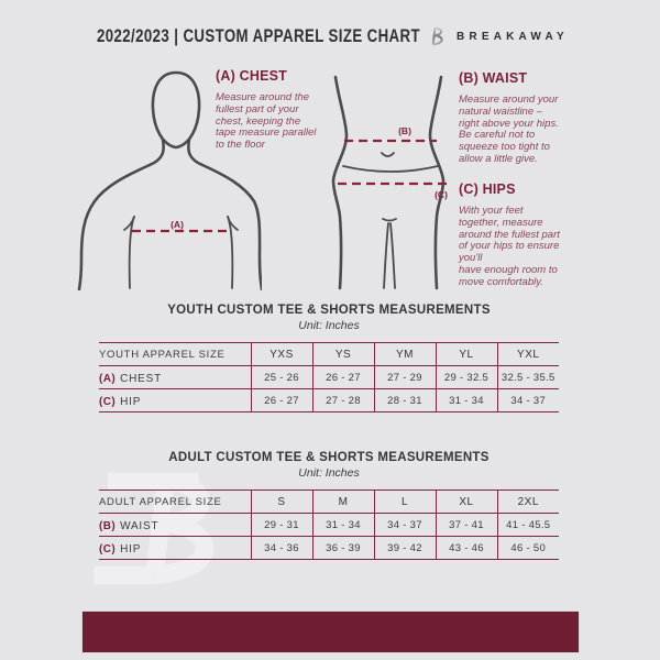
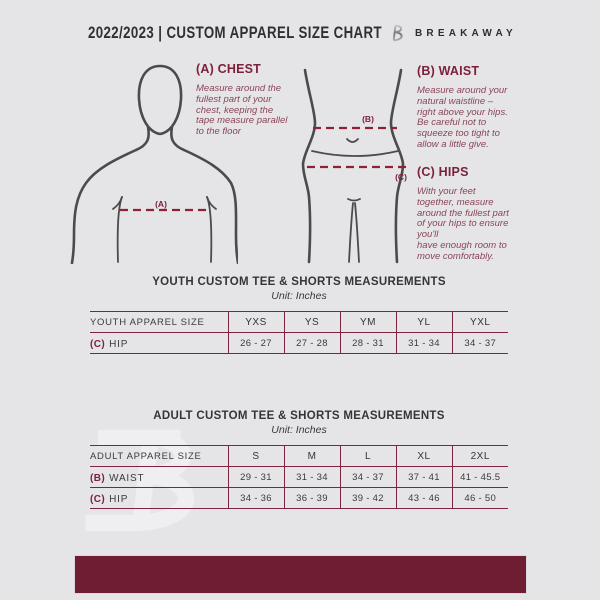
  2022/2023 | CUSTOM APPAREL SIZE CHART
  BREAKAWAY
  (A)
  (B)
  (C)
  (A) CHEST
  Measure around the
  fullest part of your
  chest, keeping the
  tape measure parallel
  to the floor
  (B) WAIST
  Measure around your
  natural waistline –
  right above your hips.
  Be careful not to
  squeeze too tight to
  allow a little give.
  (C) HIPS
  With your feet
  together, measure
  around the fullest part
  of your hips to ensure
  you'll
  have enough room to
  move comfortably.
  YOUTH CUSTOM TEE & SHORTS MEASUREMENTS
  Unit: Inches
  YOUTH APPAREL SIZE	YXS	YS	YM	YL	YXL
- (A) CHEST	25 - 26	26 - 27	27 - 29	29 - 32.5	32.5 - 35.5
  (C) HIP	26 - 27	27 - 28	28 - 31	31 - 34	34 - 37
  ADULT CUSTOM TEE & SHORTS MEASUREMENTS
  Unit: Inches
  ADULT APPAREL SIZE	S	M	L	XL	2XL
  (B) WAIST	29 - 31	31 - 34	34 - 37	37 - 41	41 - 45.5
  (C) HIP	34 - 36	36 - 39	39 - 42	43 - 46	46 - 50
